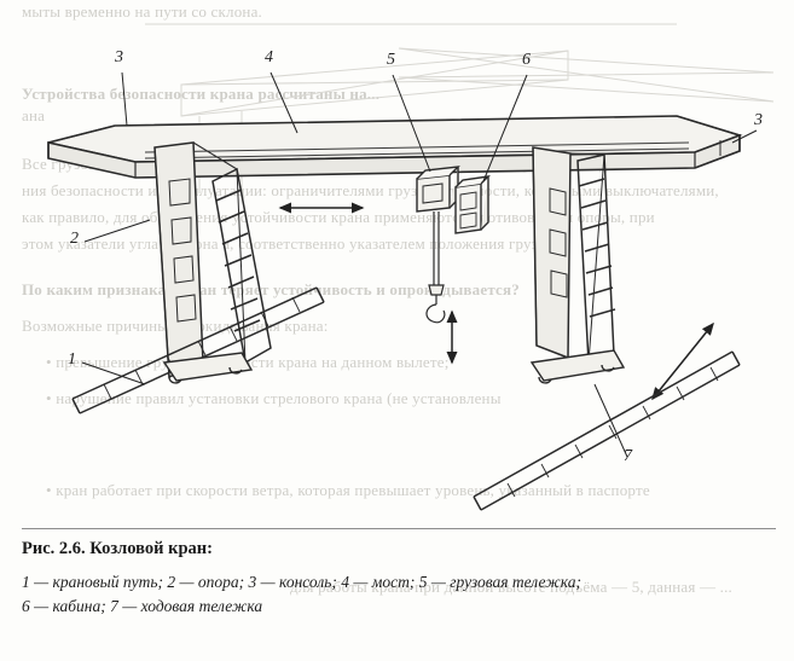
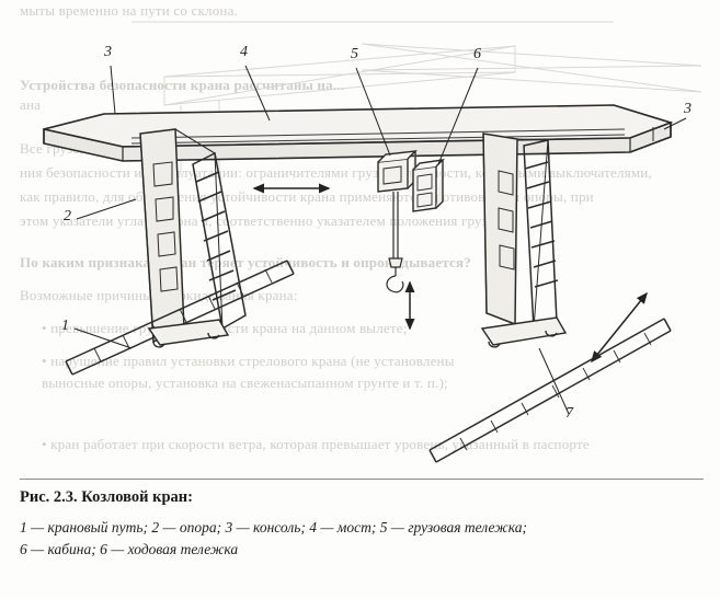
  мыты временно на пути со склона.
  Устройства безопасности крана рассчианы на...
  ана
  ния безопасности илуатаии: ограничителями грузсти, кыми выключателями,
  как правило, для обения устойчивости крана применятотивовпоры, при
  этом указатели углана а, соответственно указателемоложения гру
  По каким признакаан тряет устойивость и опрокдывается?
  Возможные причиныкидываня крана:
  • превышение грсти крана на данном вылете;
  • наушеие правил установки стрелового крана (не установлены
+ выносные опоры, установка на свеженасыпанном грунте и т. п.);
  • кран работает при скорости ветра, которая превышает уровен, укзанный в паспорте
- для работы крана при данной высоте подъёма — 5, данная — ...
  3
  4
  5
  6
  3
  2
  1
  7
- Рис. 2.6. Козловой кран:
+ Рис. 2.3. Козловой кран:
  1 — крановый путь; 2 — опора; 3 — консоль; 4 — мост; 5 — грузовая тележка;
- 6 — кабина; 7 — ходовая тележка
+ 6 — кабина; 6 — ходовая тележка
